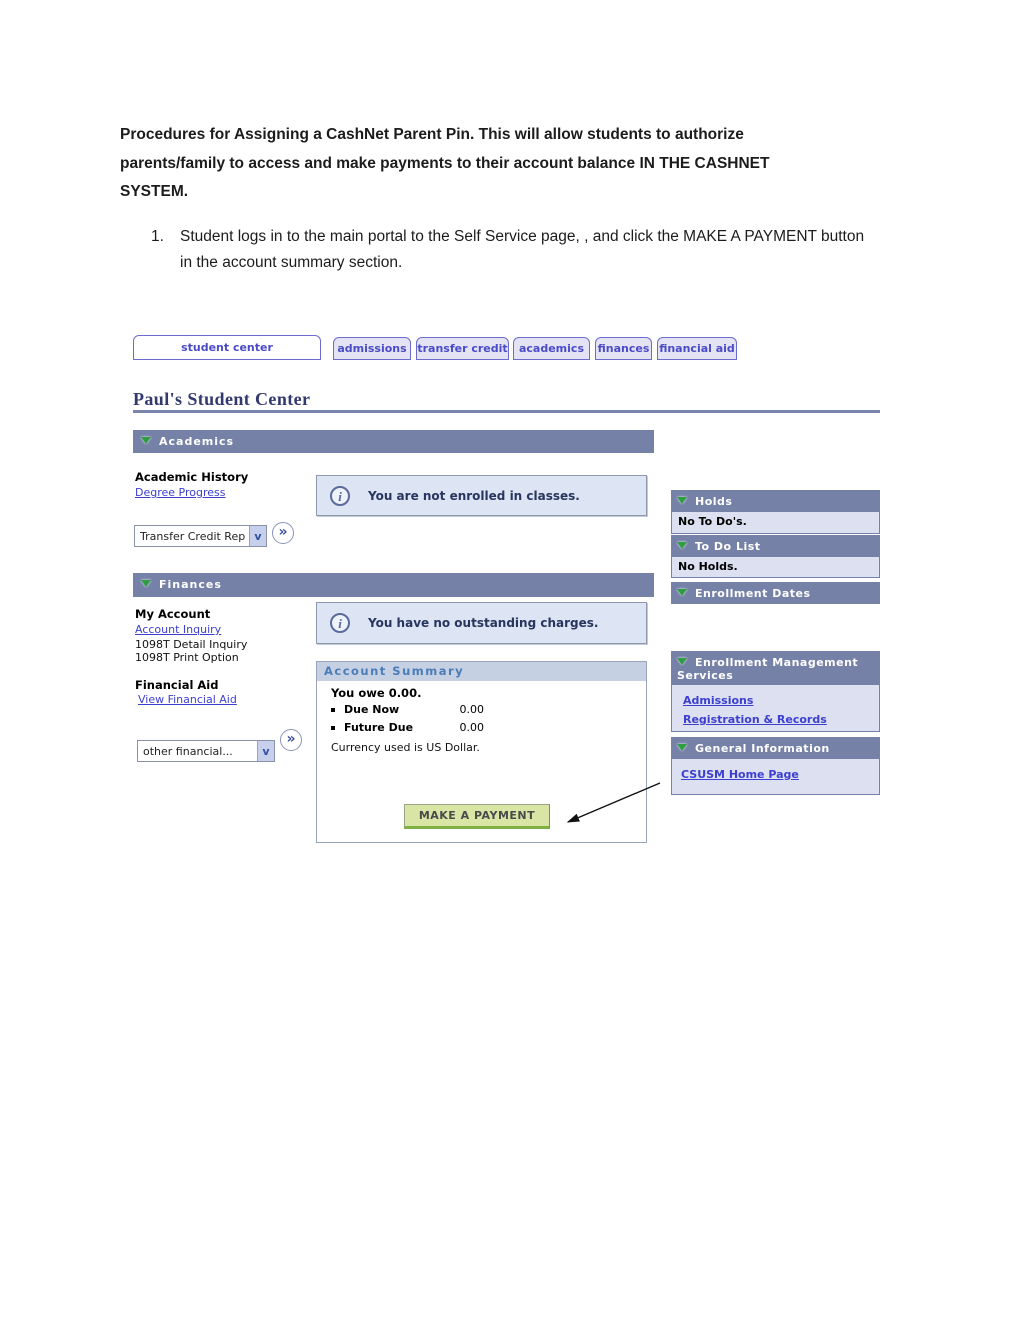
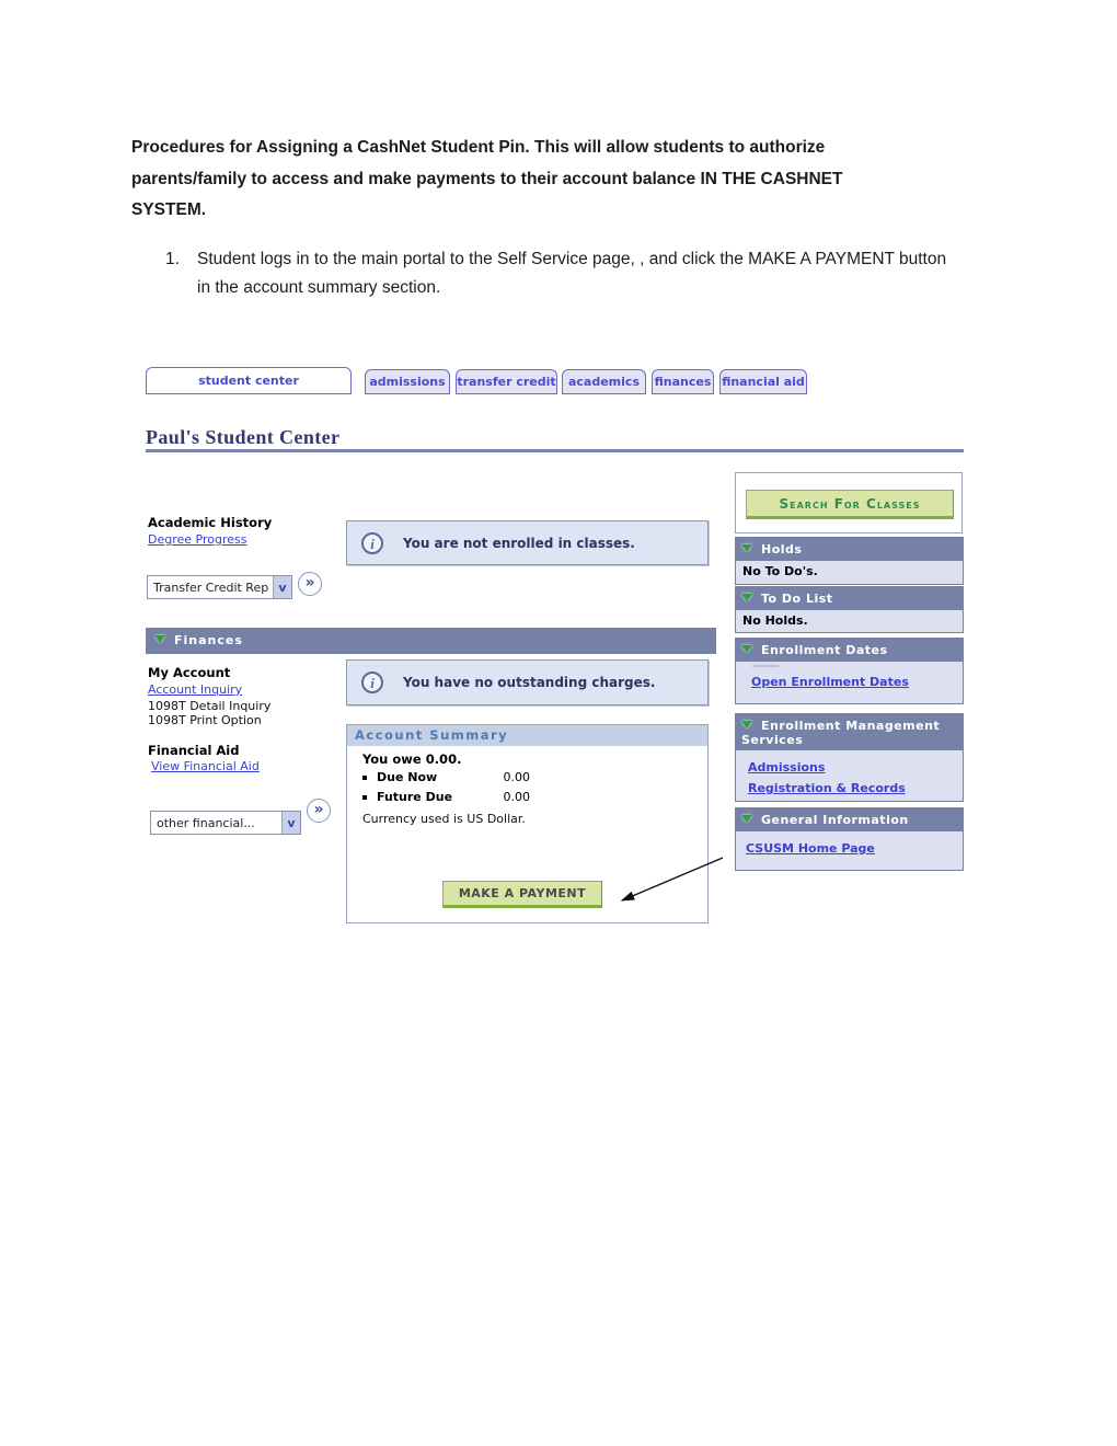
- Procedures for Assigning a CashNet Parent Pin. This will allow students to authorize parents/family to access and make payments to their account balance IN THE CASHNET SYSTEM.
+ Procedures for Assigning a CashNet Student Pin. This will allow students to authorize parents/family to access and make payments to their account balance IN THE CASHNET SYSTEM.
  1.
  Student logs in to the main portal to the Self Service page, , and click the MAKE A PAYMENT button in the account summary section.
  student center
  admissions
  transfer credit
  academics
  finances
  financial aid
  Paul's Student Center
- Academics
  Academic History
  Degree Progress
  Transfer Credit Rep
  v
  »
  i
  You are not enrolled in classes.
  Finances
  My Account
  Account Inquiry
  1098T Detail Inquiry
  1098T Print Option
  Financial Aid
  View Financial Aid
  other financial...
  v
  »
  i
  You have no outstanding charges.
  Account Summary
  You owe 0.00.
  Due Now
  0.00
  Future Due
  0.00
  Currency used is US Dollar.
  MAKE A PAYMENT
+ Search For Classes
  Holds
  No To Do's.
  To Do List
  No Holds.
  Enrollment Dates
+ Open Enrollment Dates
  Enrollment Management Services
  Admissions
  Registration & Records
  General Information
  CSUSM Home Page
